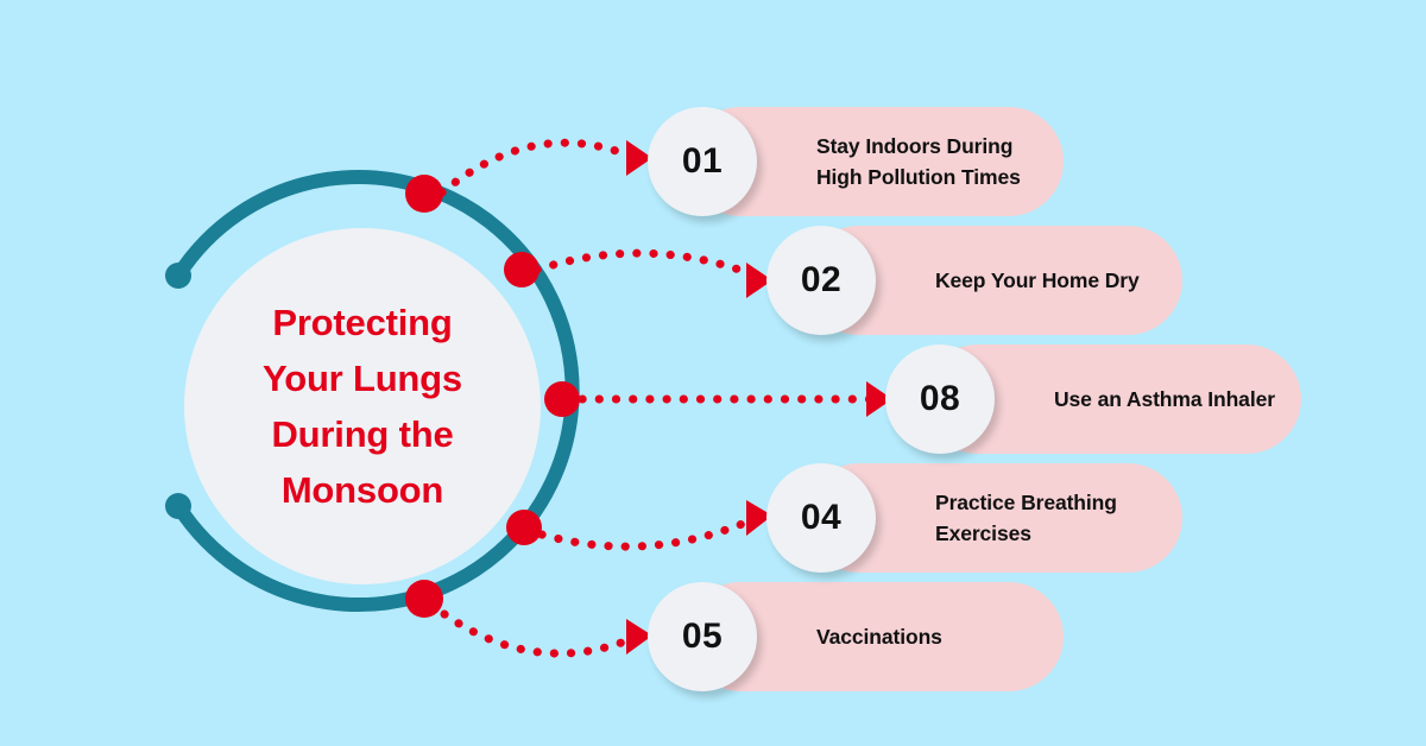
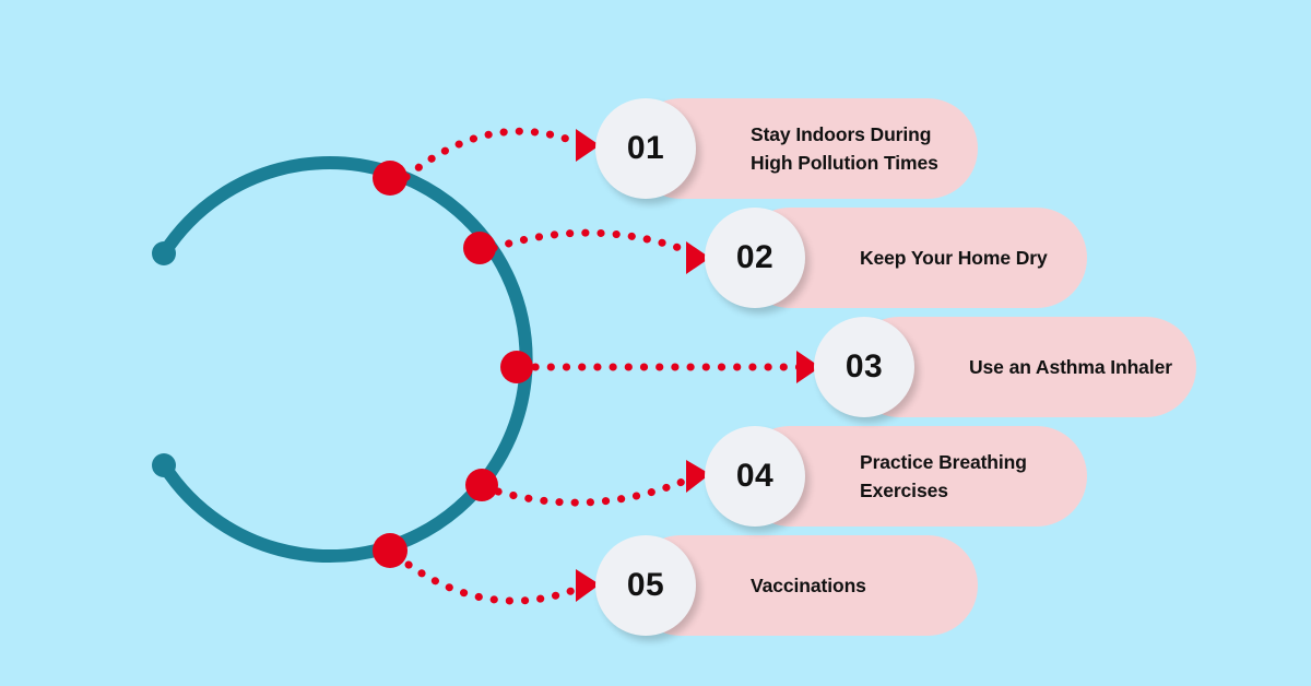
- Protecting
- Your Lungs
- During the
- Monsoon
  01
  Stay Indoors During
  High Pollution Times
  02
  Keep Your Home Dry
- 08
+ 03
  Use an Asthma Inhaler
  04
  Practice Breathing
  Exercises
  05
  Vaccinations
